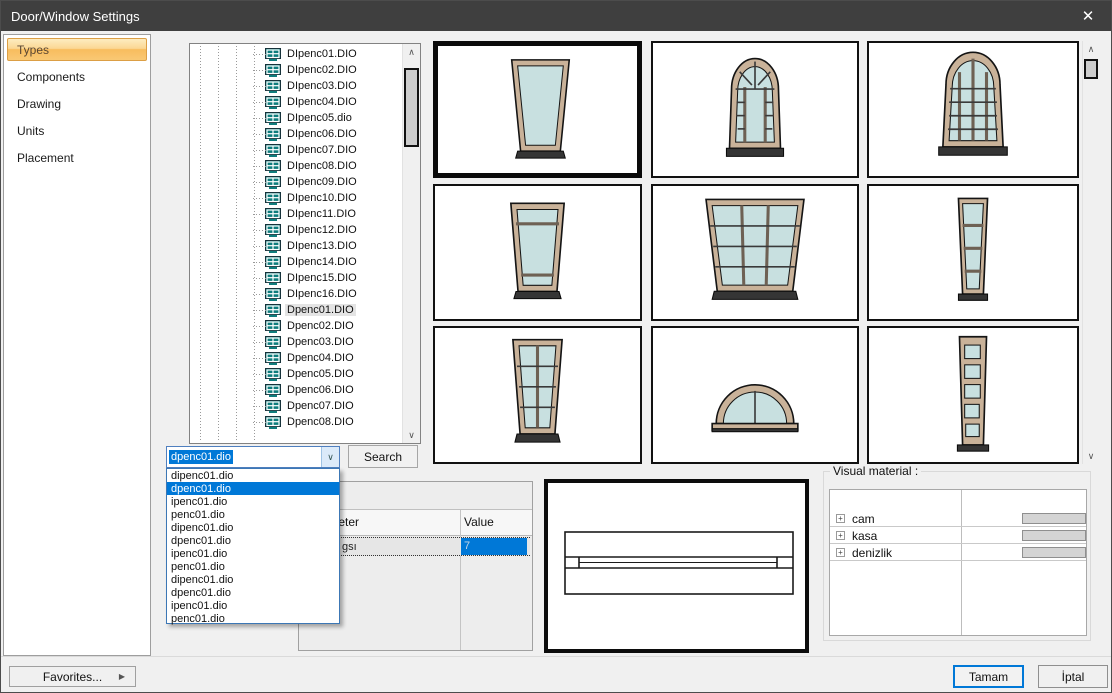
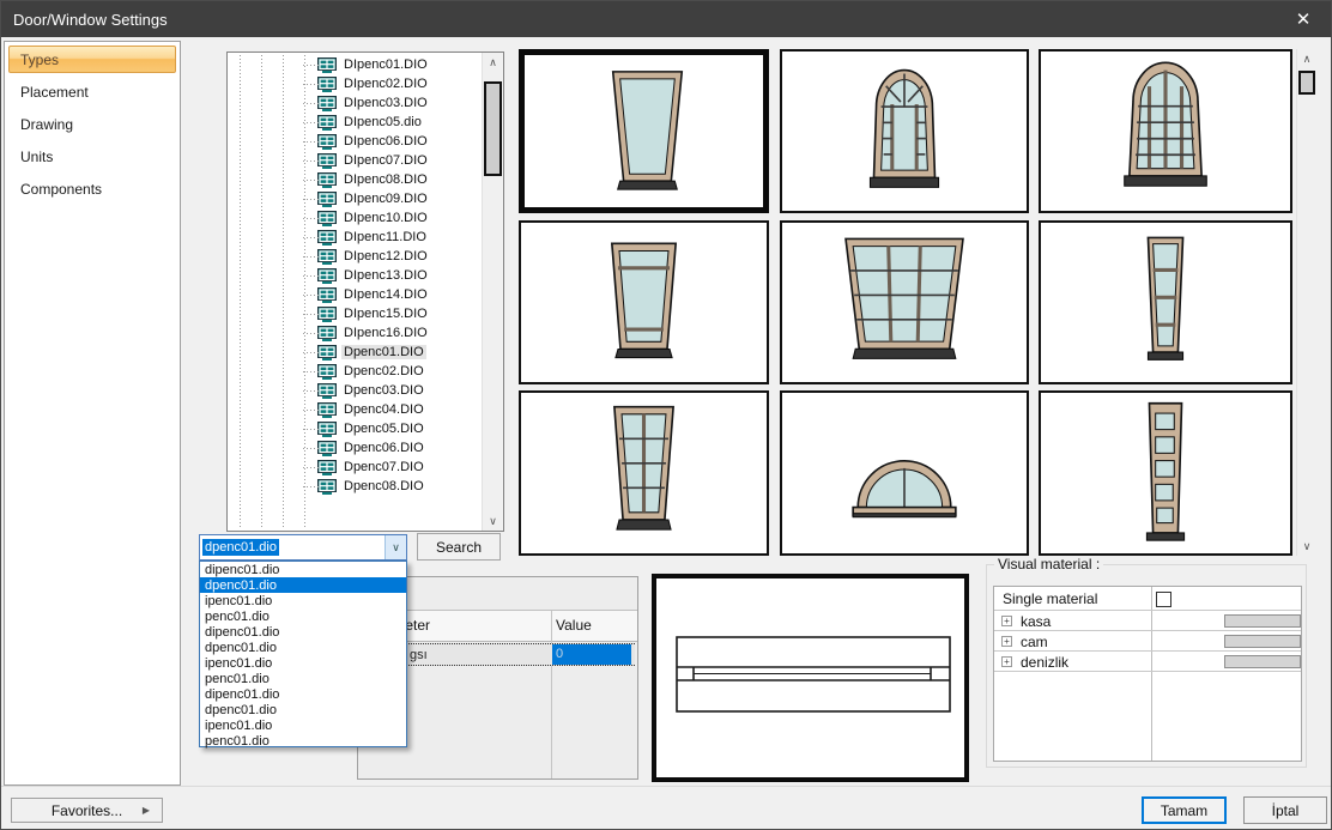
  Door/Window Settings
  ✕
  Types
- Components
+ Placement
  Drawing
  Units
- Placement
+ Components
  DIpenc01.DIO
  DIpenc02.DIO
  DIpenc03.DIO
- DIpenc04.DIO
  DIpenc05.dio
  DIpenc06.DIO
  DIpenc07.DIO
  DIpenc08.DIO
  DIpenc09.DIO
  DIpenc10.DIO
  DIpenc11.DIO
  DIpenc12.DIO
  DIpenc13.DIO
  DIpenc14.DIO
  DIpenc15.DIO
  DIpenc16.DIO
  Dpenc01.DIO
  Dpenc02.DIO
  Dpenc03.DIO
  Dpenc04.DIO
  Dpenc05.DIO
  Dpenc06.DIO
  Dpenc07.DIO
  Dpenc08.DIO
  ∧
  ∨
  dpenc01.dio
  ∨
  Search
  Value
  gsı
- 7
+ 0
  dipenc01.dio
  dpenc01.dio
  ipenc01.dio
  penc01.dio
  dipenc01.dio
  dpenc01.dio
  ipenc01.dio
  penc01.dio
  dipenc01.dio
  dpenc01.dio
  ipenc01.dio
  penc01.dio
  Visual material :
+ Single material
  +
- cam
+ kasa
  +
- kasa
+ cam
  +
  denizlik
  ∧
  ∨
  Favorites...
  ▶
  Tamam
  İptal
